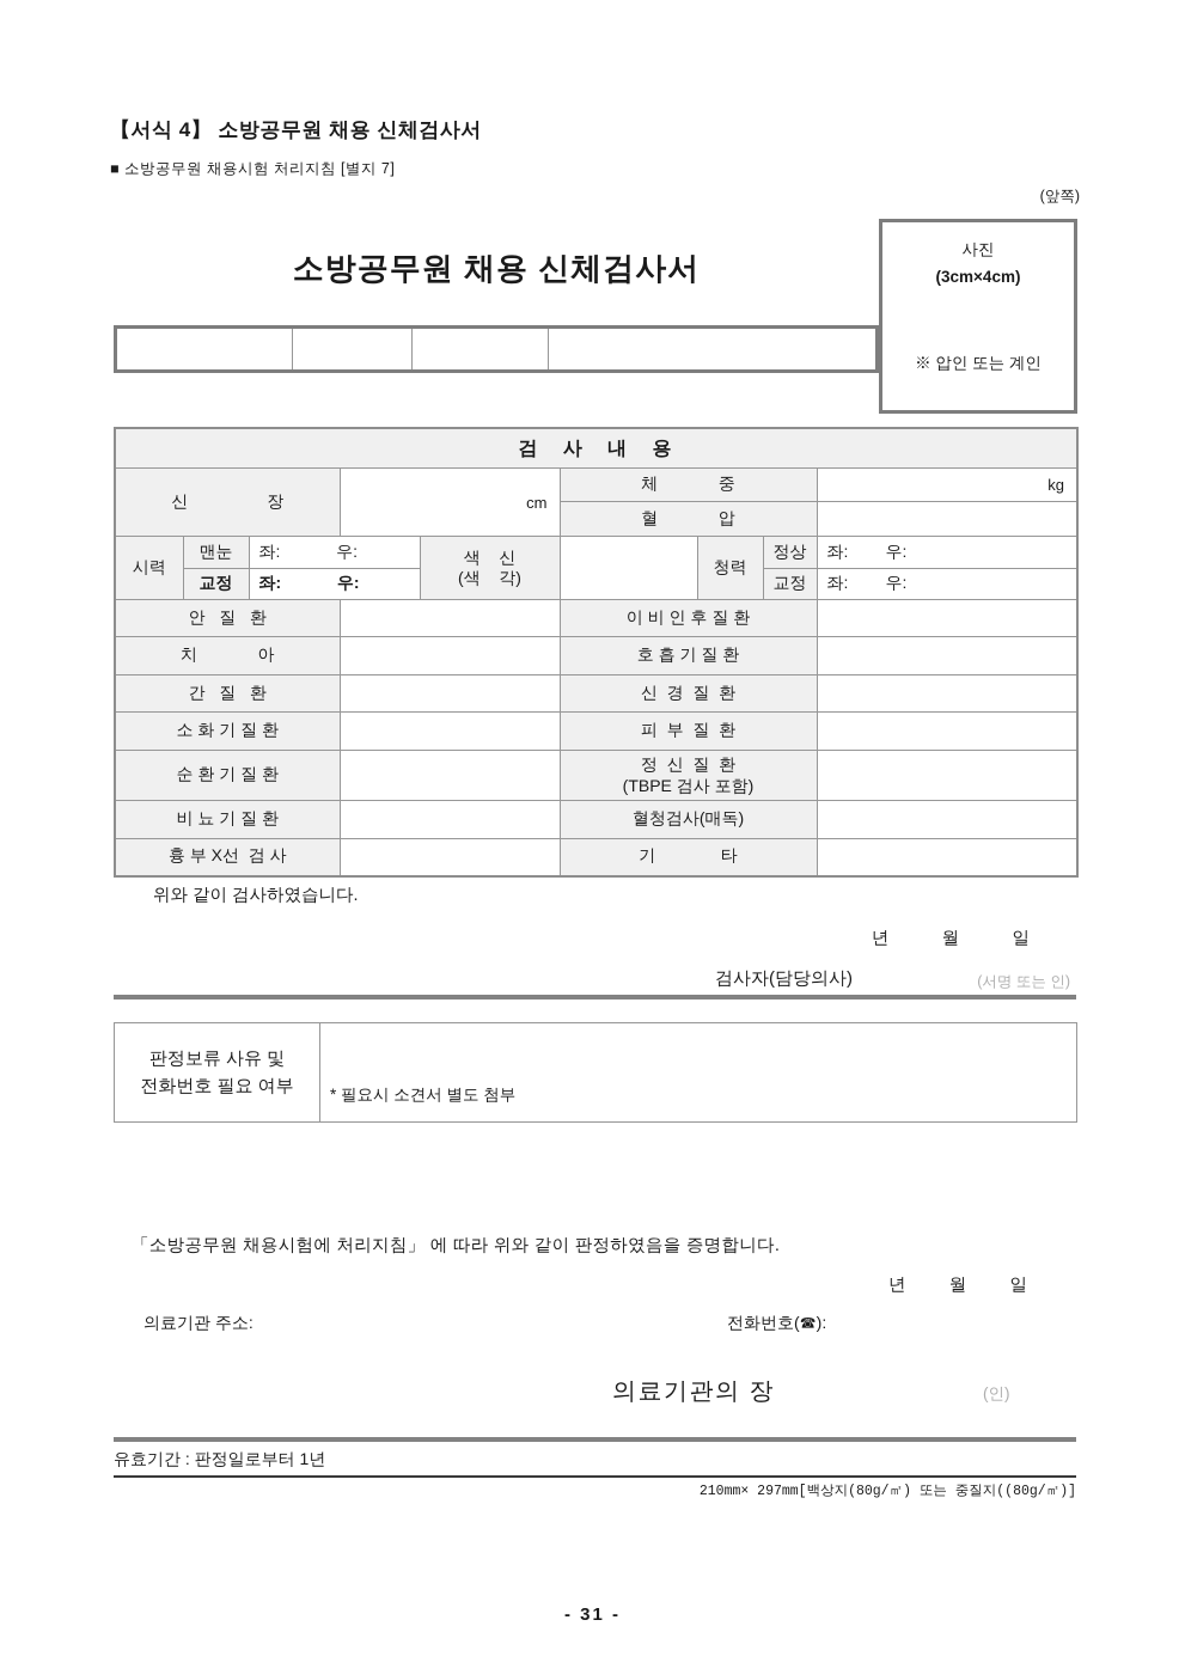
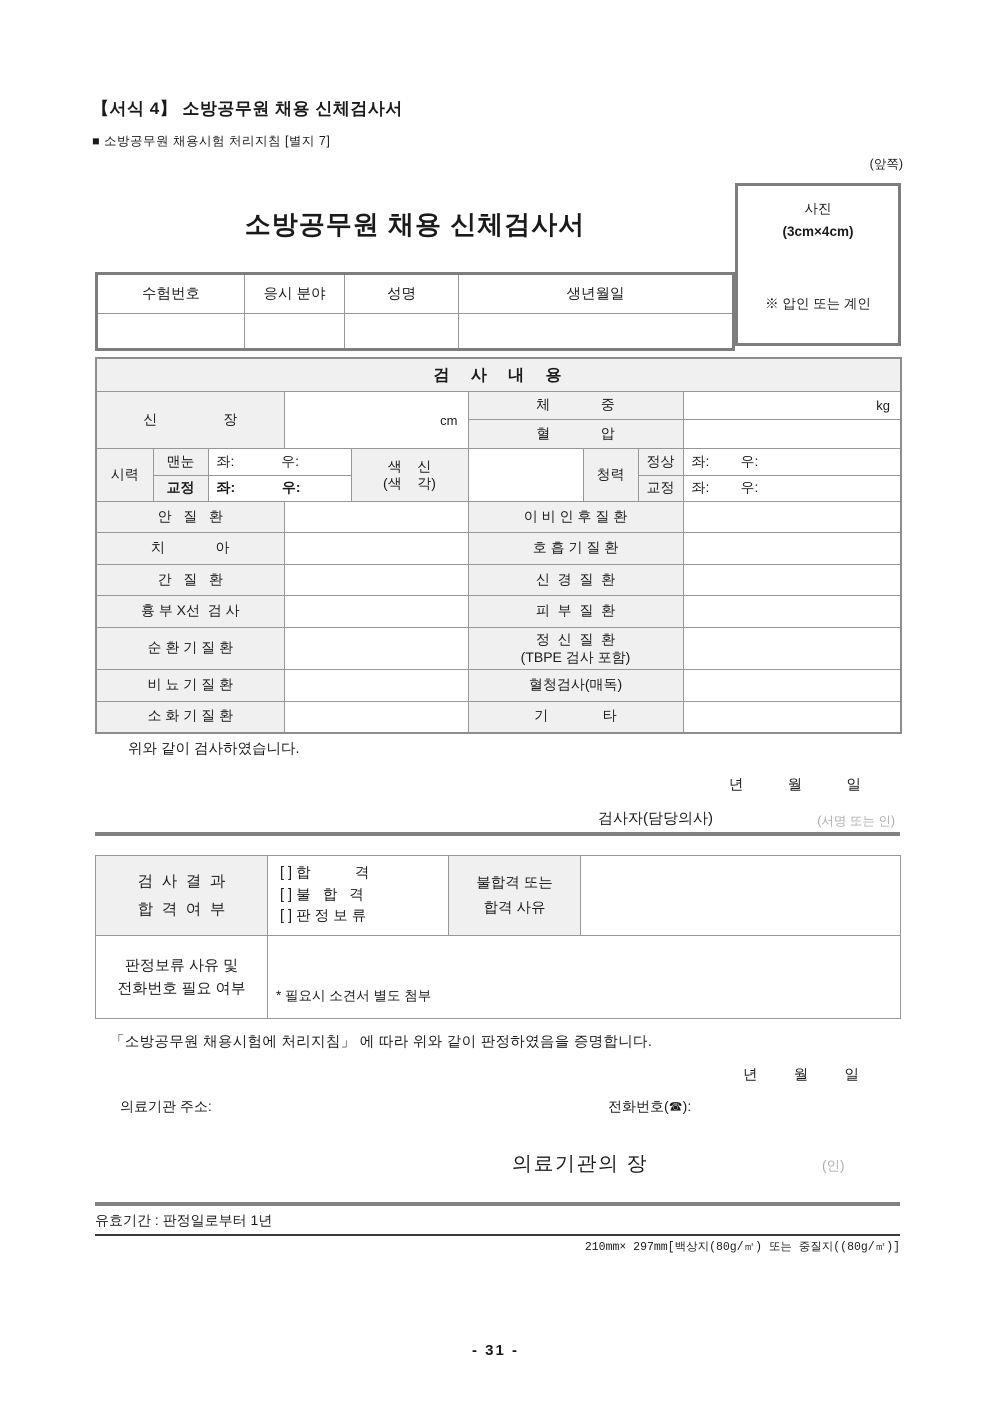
  【서식 4】 소방공무원 채용 신체검사서
  ■ 소방공무원 채용시험 처리지침 [별지 7]
  (앞쪽)
  소방공무원 채용 신체검사서
  사진
  (3cm×4cm)
  ※ 압인 또는 계인
+ 수험번호	응시 분야	성명	생년월일
  검 사 내 용
  신 장	cm	체 중	kg
  혈 압
  시력	맨눈	좌: 우:	색 신 (색 각)		청력	정상	좌: 우:
  교정	좌: 우:	교정	좌: 우:
  안 질 환		이 비 인 후 질 환
  치 아		호 흡 기 질 환
  간 질 환		신 경 질 환
- 소 화 기 질 환		피 부 질 환
+ 흉 부 X선 검 사		피 부 질 환
  순 환 기 질 환		정 신 질 환 (TBPE 검사 포함)
  비 뇨 기 질 환		혈청검사(매독)
- 흉 부 X선 검 사		기 타
+ 소 화 기 질 환		기 타
  위와 같이 검사하였습니다.
  년 월 일
  검사자(담당의사)
  (서명 또는 인)
+ 검 사 결 과 합 격 여 부	[ ] 합 격[ ] 불 합 격[ ] 판 정 보 류	불합격 또는 합격 사유
  판정보류 사유 및 전화번호 필요 여부	* 필요시 소견서 별도 첨부
  「소방공무원 채용시험에 처리지침」 에 따라 위와 같이 판정하였음을 증명합니다.
  년 월 일
  의료기관 주소:
  전화번호(☎):
  의료기관의 장
  (인)
  유효기간 : 판정일로부터 1년
  210mm× 297mm[백상지(80g/㎡) 또는 중질지((80g/㎡)]
  - 31 -
